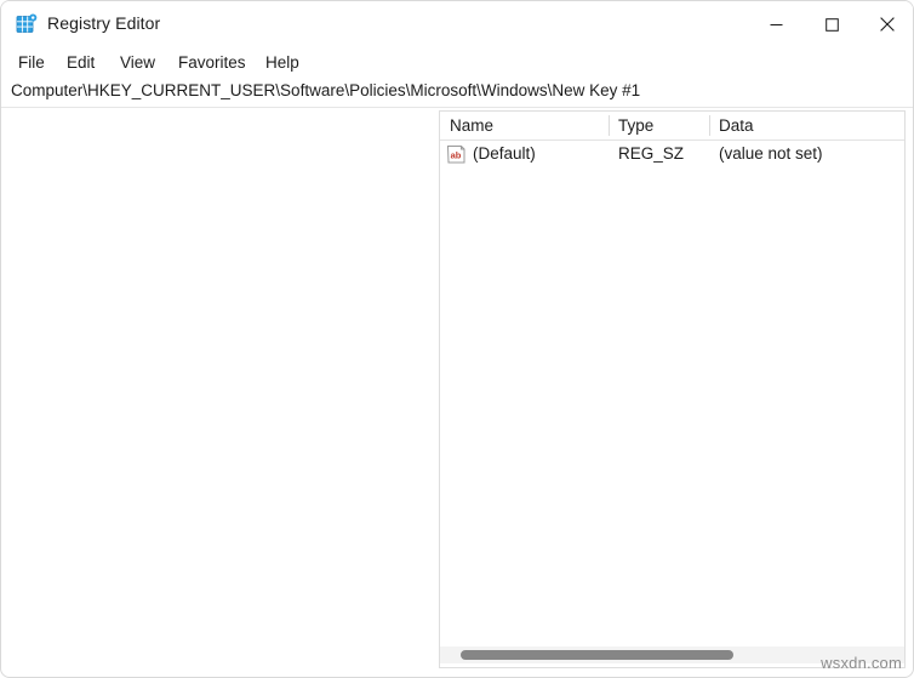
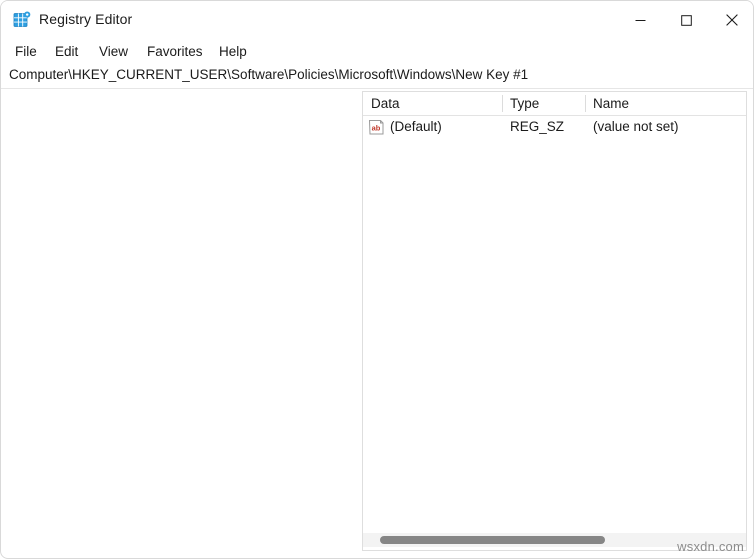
  Registry Editor
  File
  Edit
  View
  Favorites
  Help
  Computer\HKEY_CURRENT_USER\Software\Policies\Microsoft\Windows\New Key #1
- Name
+ Data
  Type
- Data
+ Name
  ab
  (Default)
  REG_SZ
  (value not set)
  wsxdn.com
